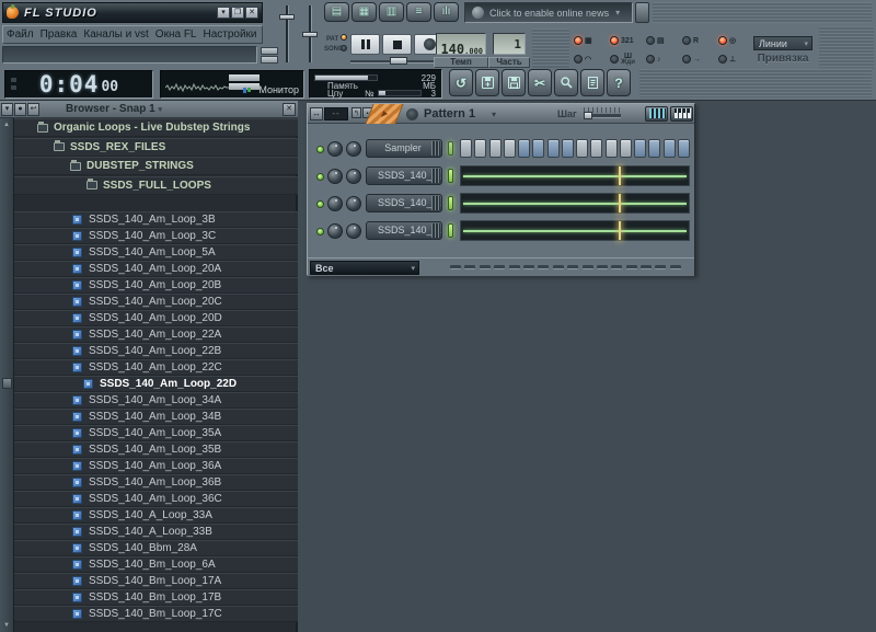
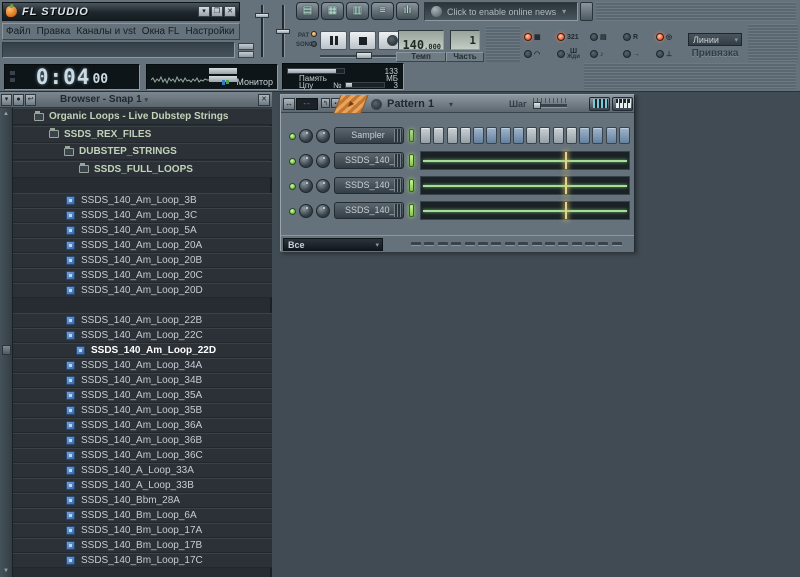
  FL STUDIO
  Файл
  Правка
  Каналы и vst
  Окна FL
  Настройки
  ▤
  ▦
  ▥
  ≡
  ılı
  Click to enable online news
  ▾
  140.000
  Темп
  1
  Часть
  Линии
  Привязка
  0:04
  00
  Монитор
- 229
+ 133
  Память
  МБ
  Цпу
  №
  3
- ↺
- ✂
- ?
  Browser - Snap 1
  Organic Loops - Live Dubstep Strings
  SSDS_REX_FILES
  DUBSTEP_STRINGS
  SSDS_FULL_LOOPS
  SSDS_140_Am_Loop_3B
  SSDS_140_Am_Loop_3C
  SSDS_140_Am_Loop_5A
  SSDS_140_Am_Loop_20A
  SSDS_140_Am_Loop_20B
  SSDS_140_Am_Loop_20C
  SSDS_140_Am_Loop_20D
- SSDS_140_Am_Loop_22A
  SSDS_140_Am_Loop_22B
  SSDS_140_Am_Loop_22C
  SSDS_140_Am_Loop_22D
  SSDS_140_Am_Loop_34A
  SSDS_140_Am_Loop_34B
  SSDS_140_Am_Loop_35A
  SSDS_140_Am_Loop_35B
  SSDS_140_Am_Loop_36A
  SSDS_140_Am_Loop_36B
  SSDS_140_Am_Loop_36C
  SSDS_140_A_Loop_33A
  SSDS_140_A_Loop_33B
  SSDS_140_Bbm_28A
  SSDS_140_Bm_Loop_6A
  SSDS_140_Bm_Loop_17A
  SSDS_140_Bm_Loop_17B
  SSDS_140_Bm_Loop_17C
  ↔
  --
  Pattern 1
  ▾
  Шаг
  Sampler
  SSDS_140_A.
  SSDS_140_A.
  SSDS_140_A.
  Все
